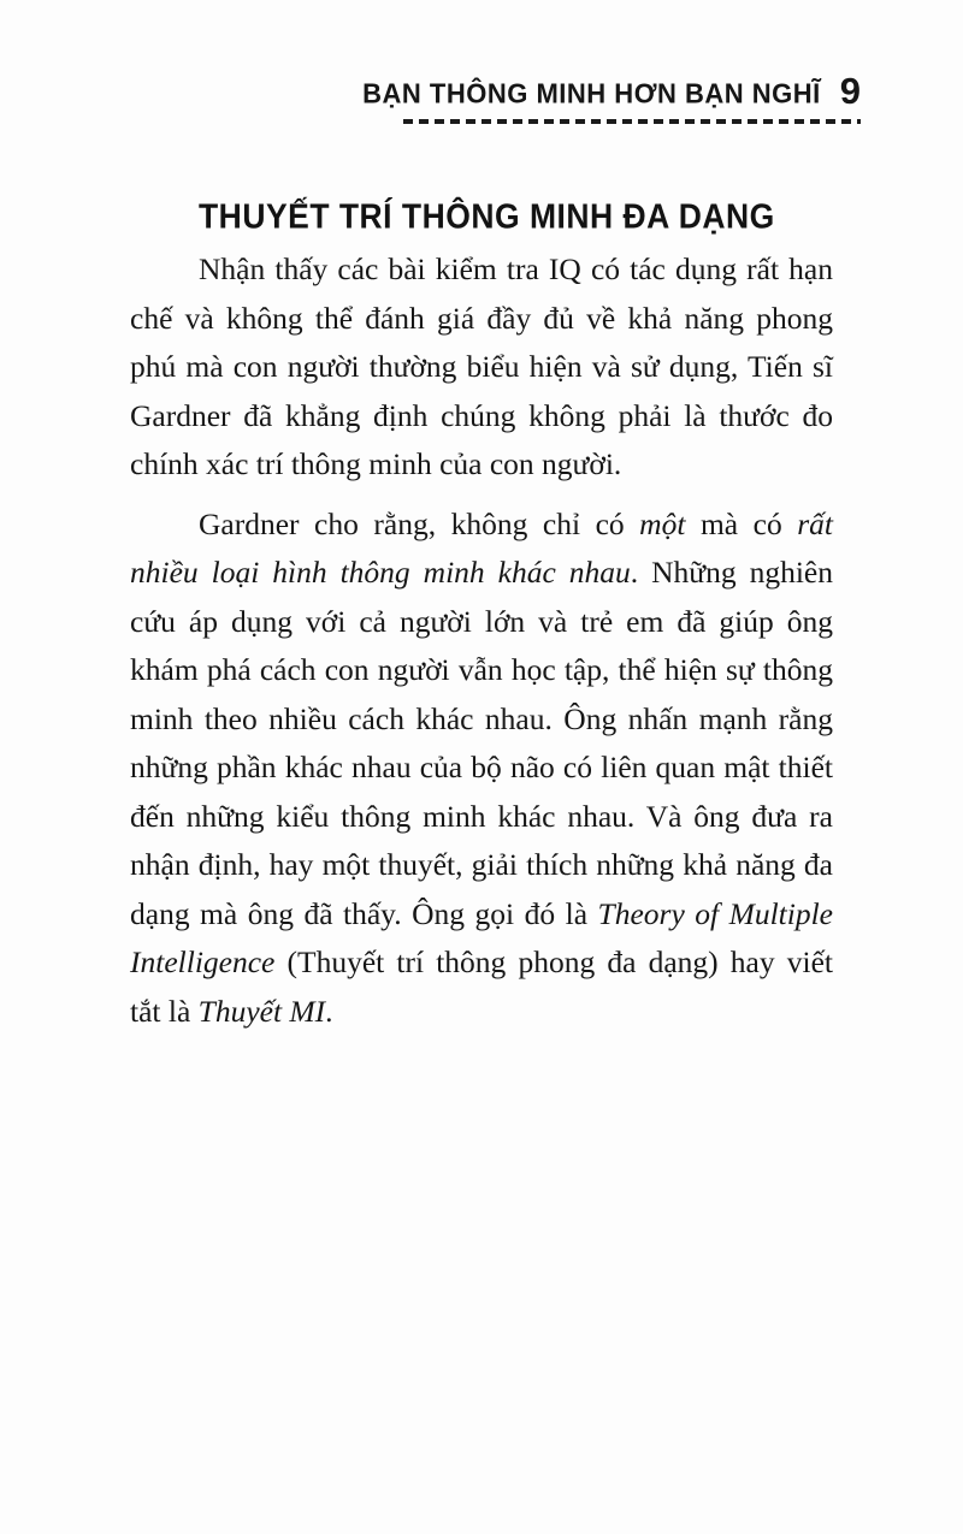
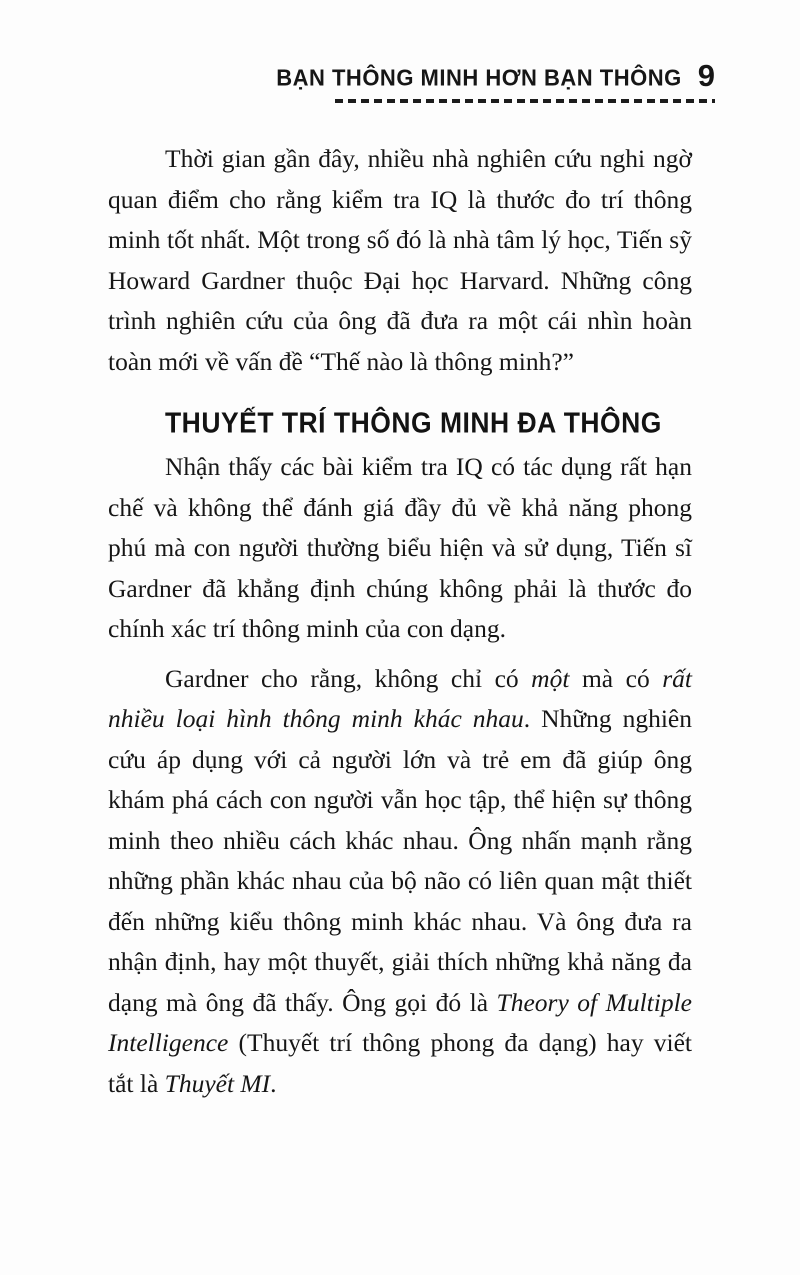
- BẠN THÔNG MINH HƠN BẠN NGHĨ
+ BẠN THÔNG MINH HƠN BẠN THÔNG
  9
+ Thời gian gần đây, nhiều nhà nghiên cứu nghi ngờ quan điểm cho rằng kiểm tra IQ là thước đo trí thông minh tốt nhất. Một trong số đó là nhà tâm lý học, Tiến sỹ Howard Gardner thuộc Đại học Harvard. Những công trình nghiên cứu của ông đã đưa ra một cái nhìn hoàn toàn mới về vấn đề “Thế nào là thông minh?”
- THUYẾT TRÍ THÔNG MINH ĐA DẠNG
+ THUYẾT TRÍ THÔNG MINH ĐA THÔNG
- Nhận thấy các bài kiểm tra IQ có tác dụng rất hạn chế và không thể đánh giá đầy đủ về khả năng phong phú mà con người thường biểu hiện và sử dụng, Tiến sĩ Gardner đã khẳng định chúng không phải là thước đo chính xác trí thông minh của con người.
+ Nhận thấy các bài kiểm tra IQ có tác dụng rất hạn chế và không thể đánh giá đầy đủ về khả năng phong phú mà con người thường biểu hiện và sử dụng, Tiến sĩ Gardner đã khẳng định chúng không phải là thước đo chính xác trí thông minh của con dạng.
  Gardner cho rằng, không chỉ có một mà có rất nhiều loại hình thông minh khác nhau. Những nghiên cứu áp dụng với cả người lớn và trẻ em đã giúp ông khám phá cách con người vẫn học tập, thể hiện sự thông minh theo nhiều cách khác nhau. Ông nhấn mạnh rằng những phần khác nhau của bộ não có liên quan mật thiết đến những kiểu thông minh khác nhau. Và ông đưa ra nhận định, hay một thuyết, giải thích những khả năng đa dạng mà ông đã thấy. Ông gọi đó là Theory of Multiple Intelligence (Thuyết trí thông phong đa dạng) hay viết tắt là Thuyết MI.
